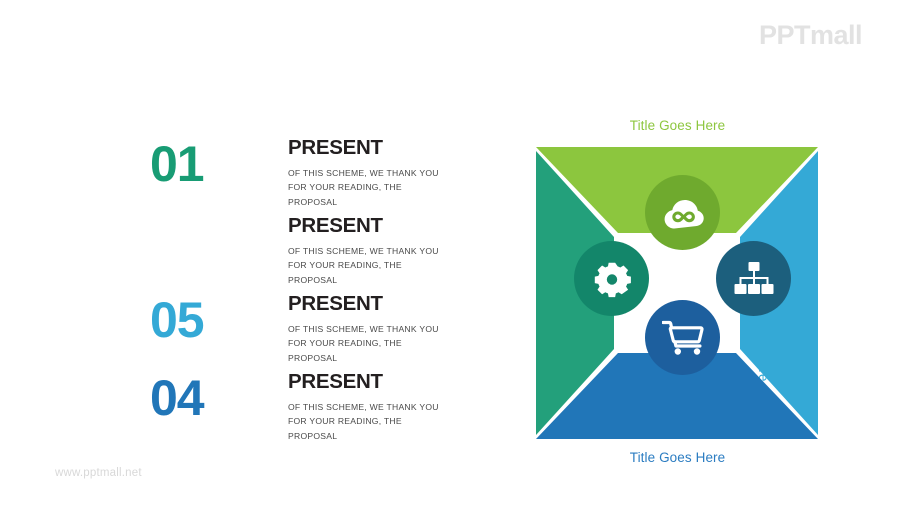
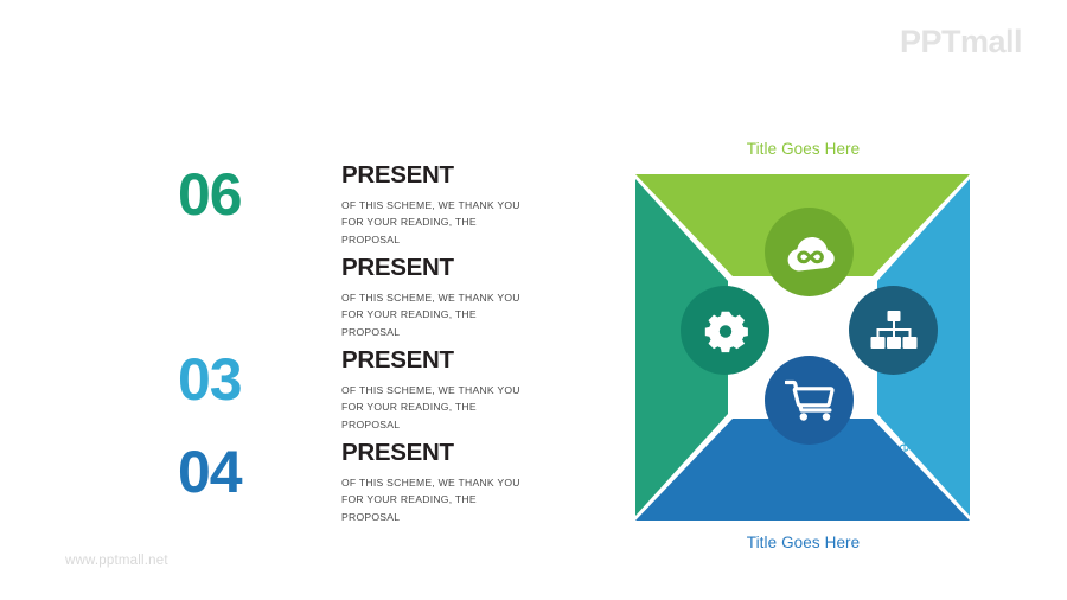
  PPTmall
- 01
+ 06
  PRESENT
  OF THIS SCHEME, WE THANK YOU FOR YOUR READING, THE PROPOSAL
  PRESENT
  OF THIS SCHEME, WE THANK YOU FOR YOUR READING, THE PROPOSAL
- 05
+ 03
  PRESENT
  OF THIS SCHEME, WE THANK YOU FOR YOUR READING, THE PROPOSAL
  04
  PRESENT
  OF THIS SCHEME, WE THANK YOU FOR YOUR READING, THE PROPOSAL
  Title Goes Here
  Title Goes Here
  www.pptmall.net
